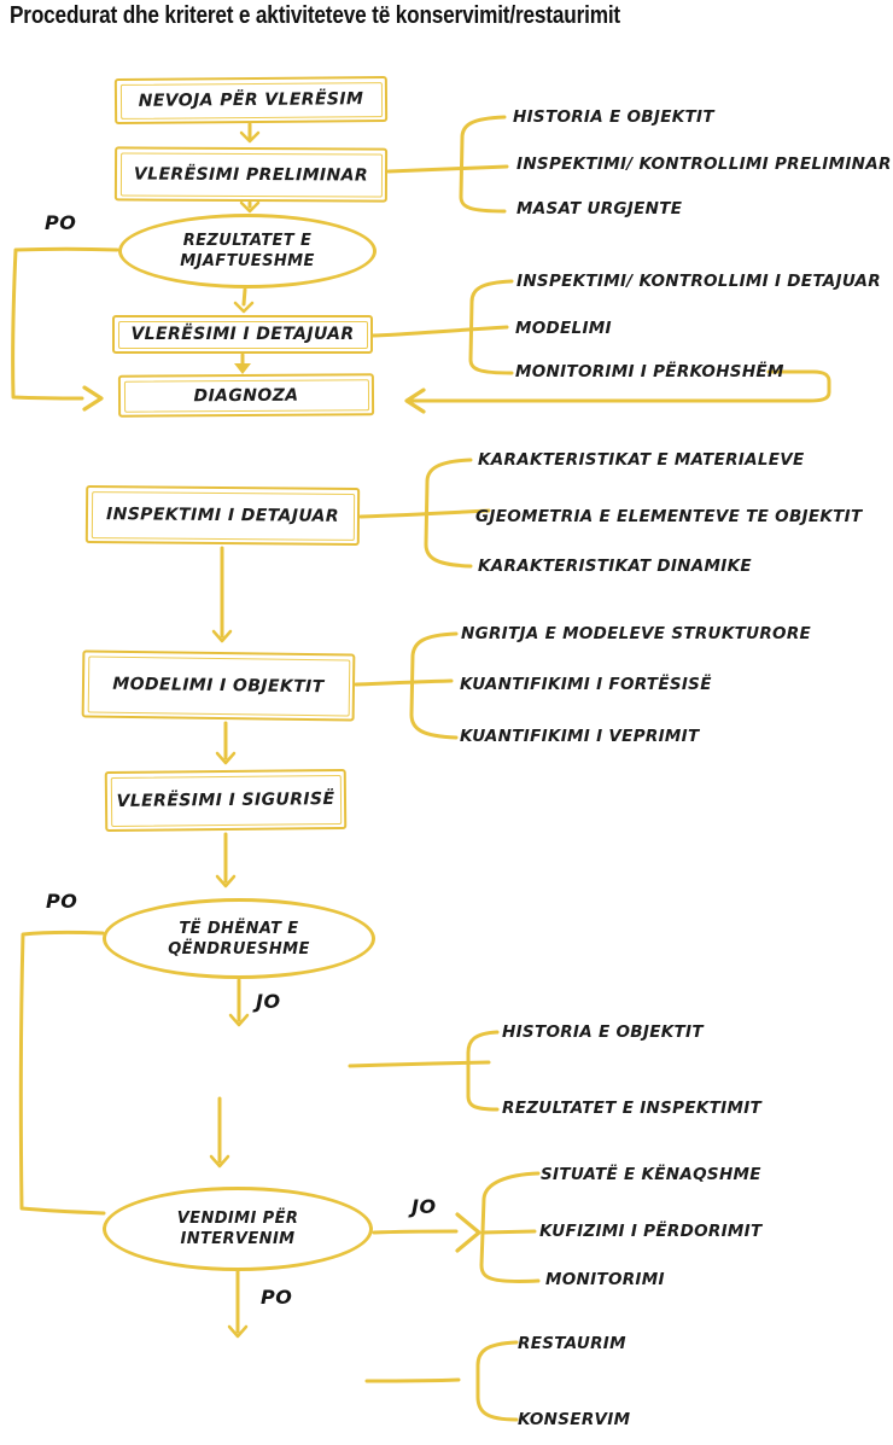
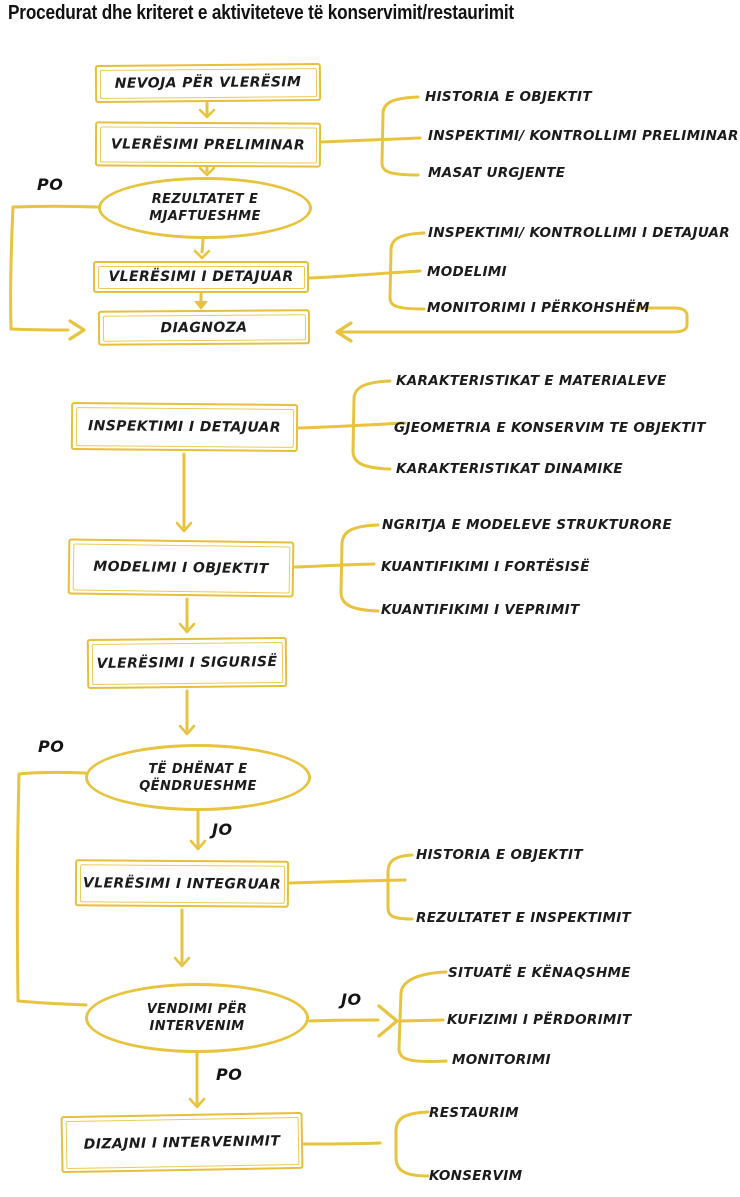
  Procedurat dhe kriteret e aktiviteteve të konservimit/restaurimit
  NEVOJA PËR VLERËSIM
  VLERËSIMI PRELIMINAR
  VLERËSIMI I DETAJUAR
  DIAGNOZA
  INSPEKTIMI I DETAJUAR
  MODELIMI I OBJEKTIT
  VLERËSIMI I SIGURISË
+ VLERËSIMI I INTEGRUAR
+ DIZAJNI I INTERVENIMIT
  REZULTATET E
  MJAFTUESHME
  TË DHËNAT E
  QËNDRUESHME
  VENDIMI PËR
  INTERVENIM
  PO
  PO
  JO
  JO
  PO
  HISTORIA E OBJEKTIT
  INSPEKTIMI/ KONTROLLIMI PRELIMINAR
  MASAT URGJENTE
  INSPEKTIMI/ KONTROLLIMI I DETAJUAR
  MODELIMI
  MONITORIMI I PËRKOHSHËM
  KARAKTERISTIKAT E MATERIALEVE
- GJEOMETRIA E ELEMENTEVE TE OBJEKTIT
+ GJEOMETRIA E KONSERVIM TE OBJEKTIT
  KARAKTERISTIKAT DINAMIKE
  NGRITJA E MODELEVE STRUKTURORE
  KUANTIFIKIMI I FORTËSISË
  KUANTIFIKIMI I VEPRIMIT
  HISTORIA E OBJEKTIT
  REZULTATET E INSPEKTIMIT
  SITUATË E KËNAQSHME
  KUFIZIMI I PËRDORIMIT
  MONITORIMI
  RESTAURIM
  KONSERVIM
